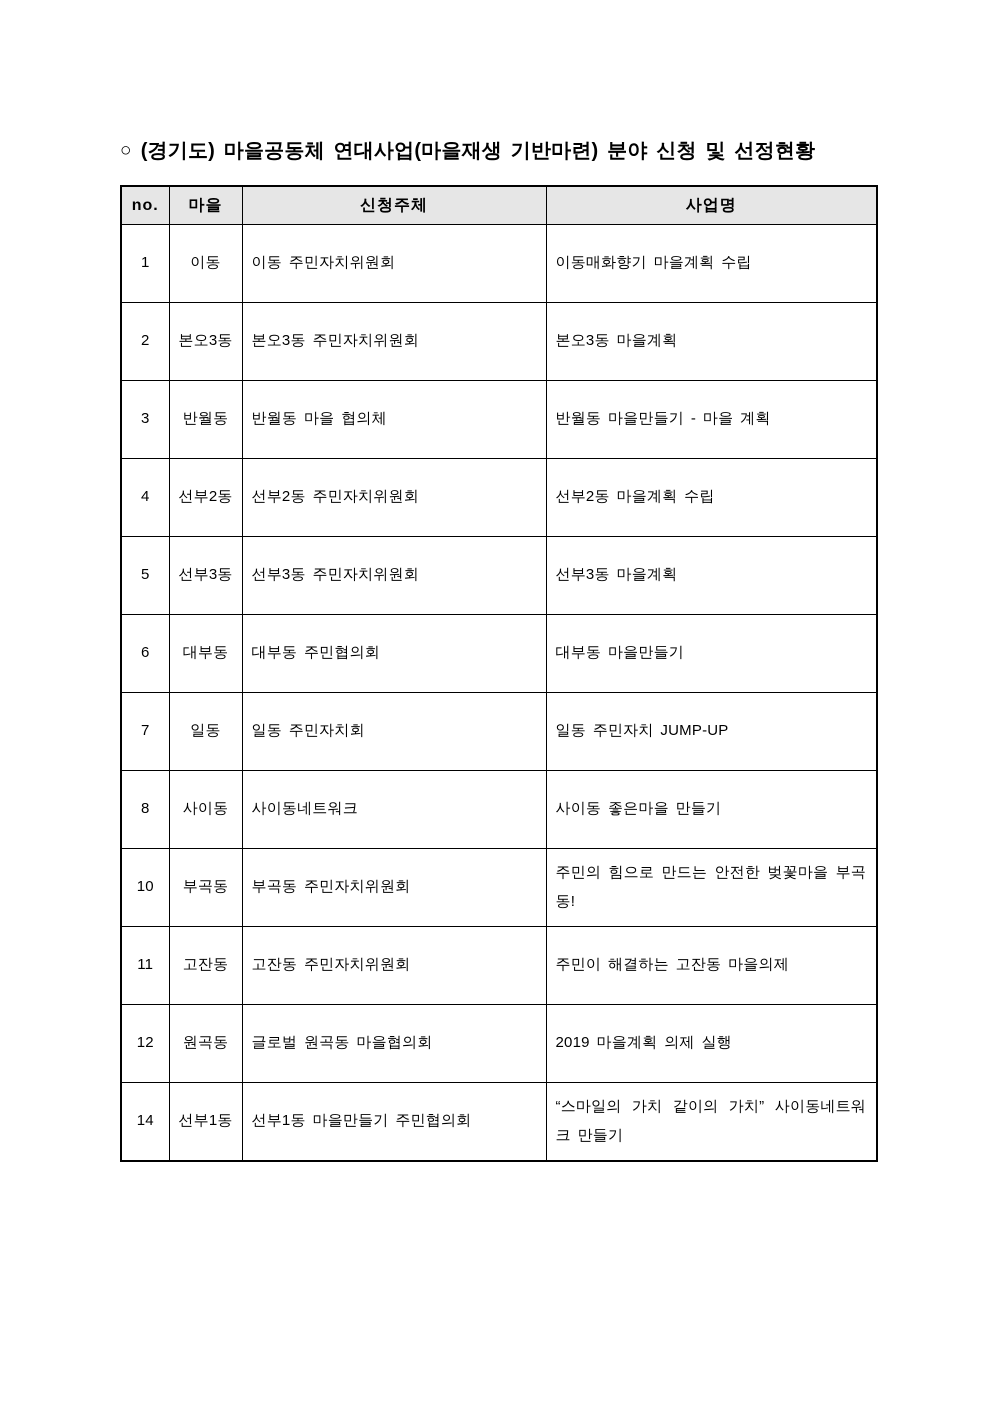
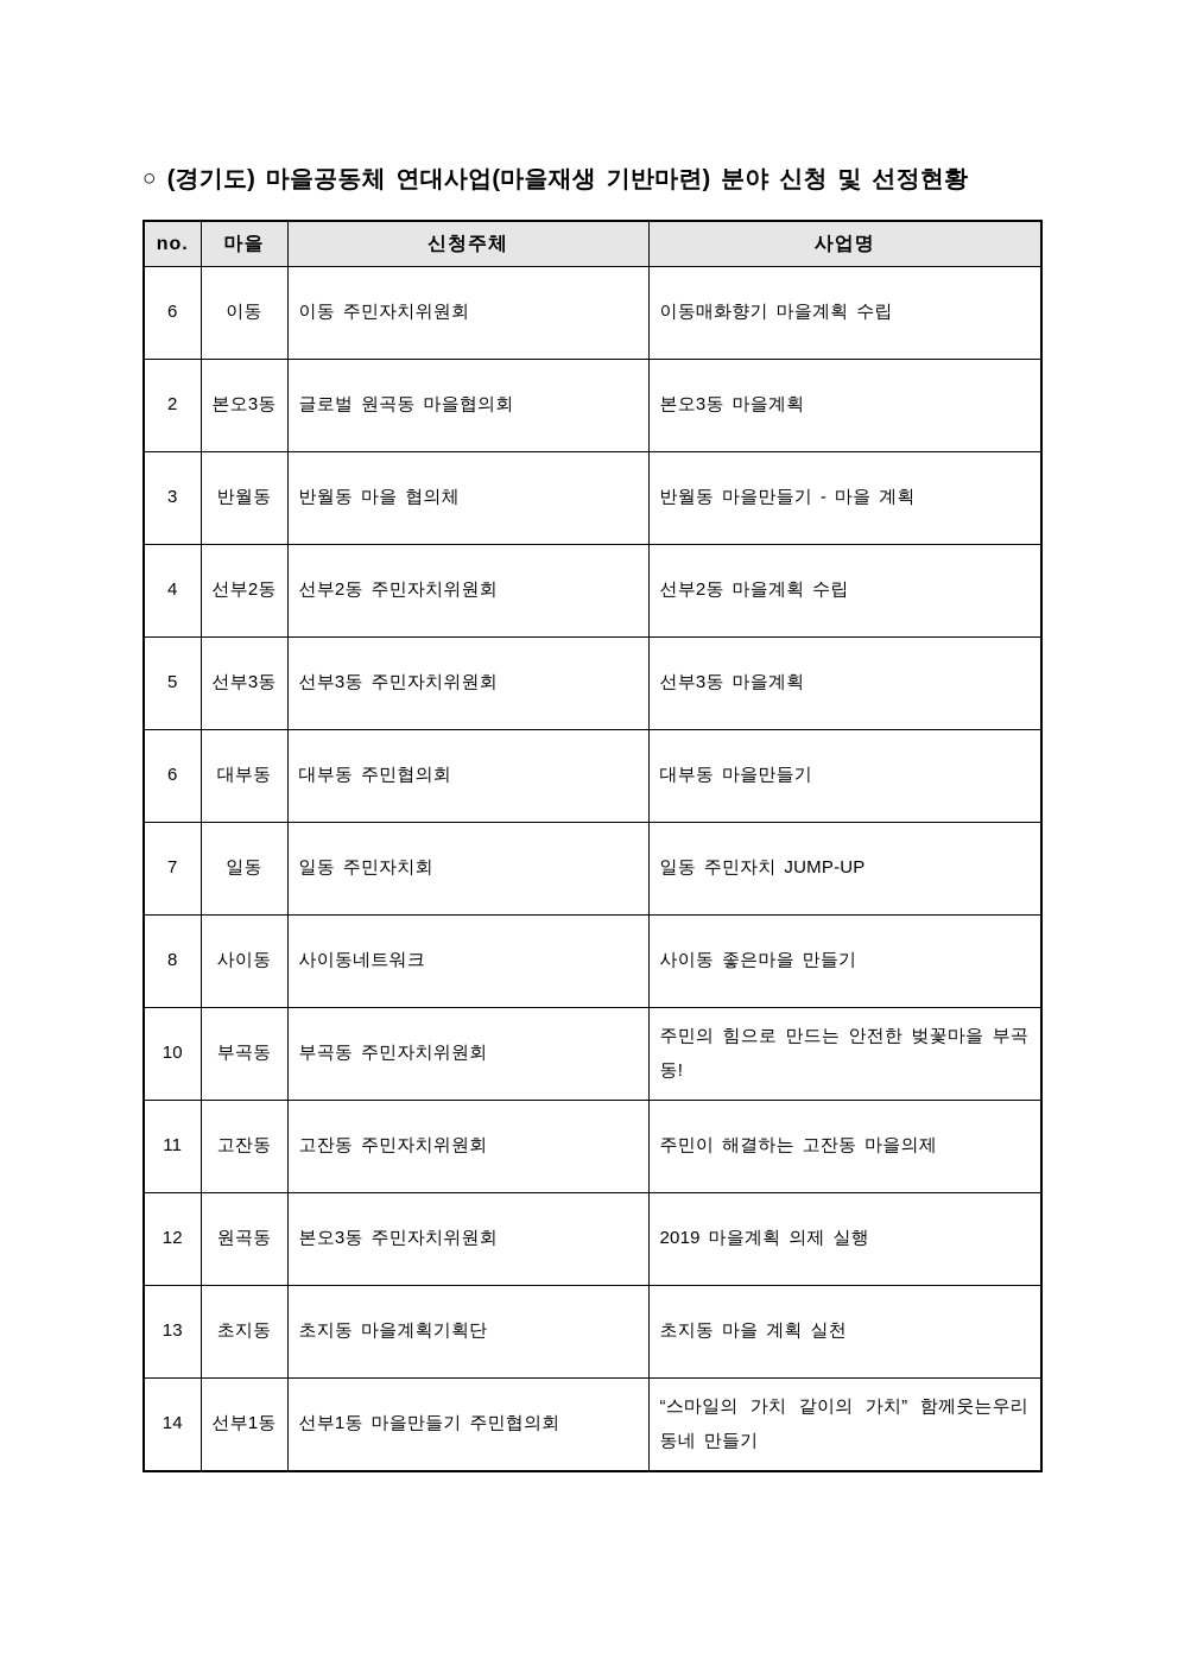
  ○ (경기도) 마을공동체 연대사업(마을재생 기반마련) 분야 신청 및 선정현황
  no.	마을	신청주체	사업명
- 1	이동	이동 주민자치위원회	이동매화향기 마을계획 수립
+ 6	이동	이동 주민자치위원회	이동매화향기 마을계획 수립
- 2	본오3동	본오3동 주민자치위원회	본오3동 마을계획
+ 2	본오3동	글로벌 원곡동 마을협의회	본오3동 마을계획
  3	반월동	반월동 마을 협의체	반월동 마을만들기 - 마을 계획
  4	선부2동	선부2동 주민자치위원회	선부2동 마을계획 수립
  5	선부3동	선부3동 주민자치위원회	선부3동 마을계획
  6	대부동	대부동 주민협의회	대부동 마을만들기
  7	일동	일동 주민자치회	일동 주민자치 JUMP-UP
  8	사이동	사이동네트워크	사이동 좋은마을 만들기
  10	부곡동	부곡동 주민자치위원회	주민의 힘으로 만드는 안전한 벚꽃마을 부곡동!
  11	고잔동	고잔동 주민자치위원회	주민이 해결하는 고잔동 마을의제
- 12	원곡동	글로벌 원곡동 마을협의회	2019 마을계획 의제 실행
+ 12	원곡동	본오3동 주민자치위원회	2019 마을계획 의제 실행
+ 13	초지동	초지동 마을계획기획단	초지동 마을 계획 실천
- 14	선부1동	선부1동 마을만들기 주민협의회	“스마일의 가치 같이의 가치” 사이동네트워크 만들기
+ 14	선부1동	선부1동 마을만들기 주민협의회	“스마일의 가치 같이의 가치” 함께웃는우리동네 만들기
